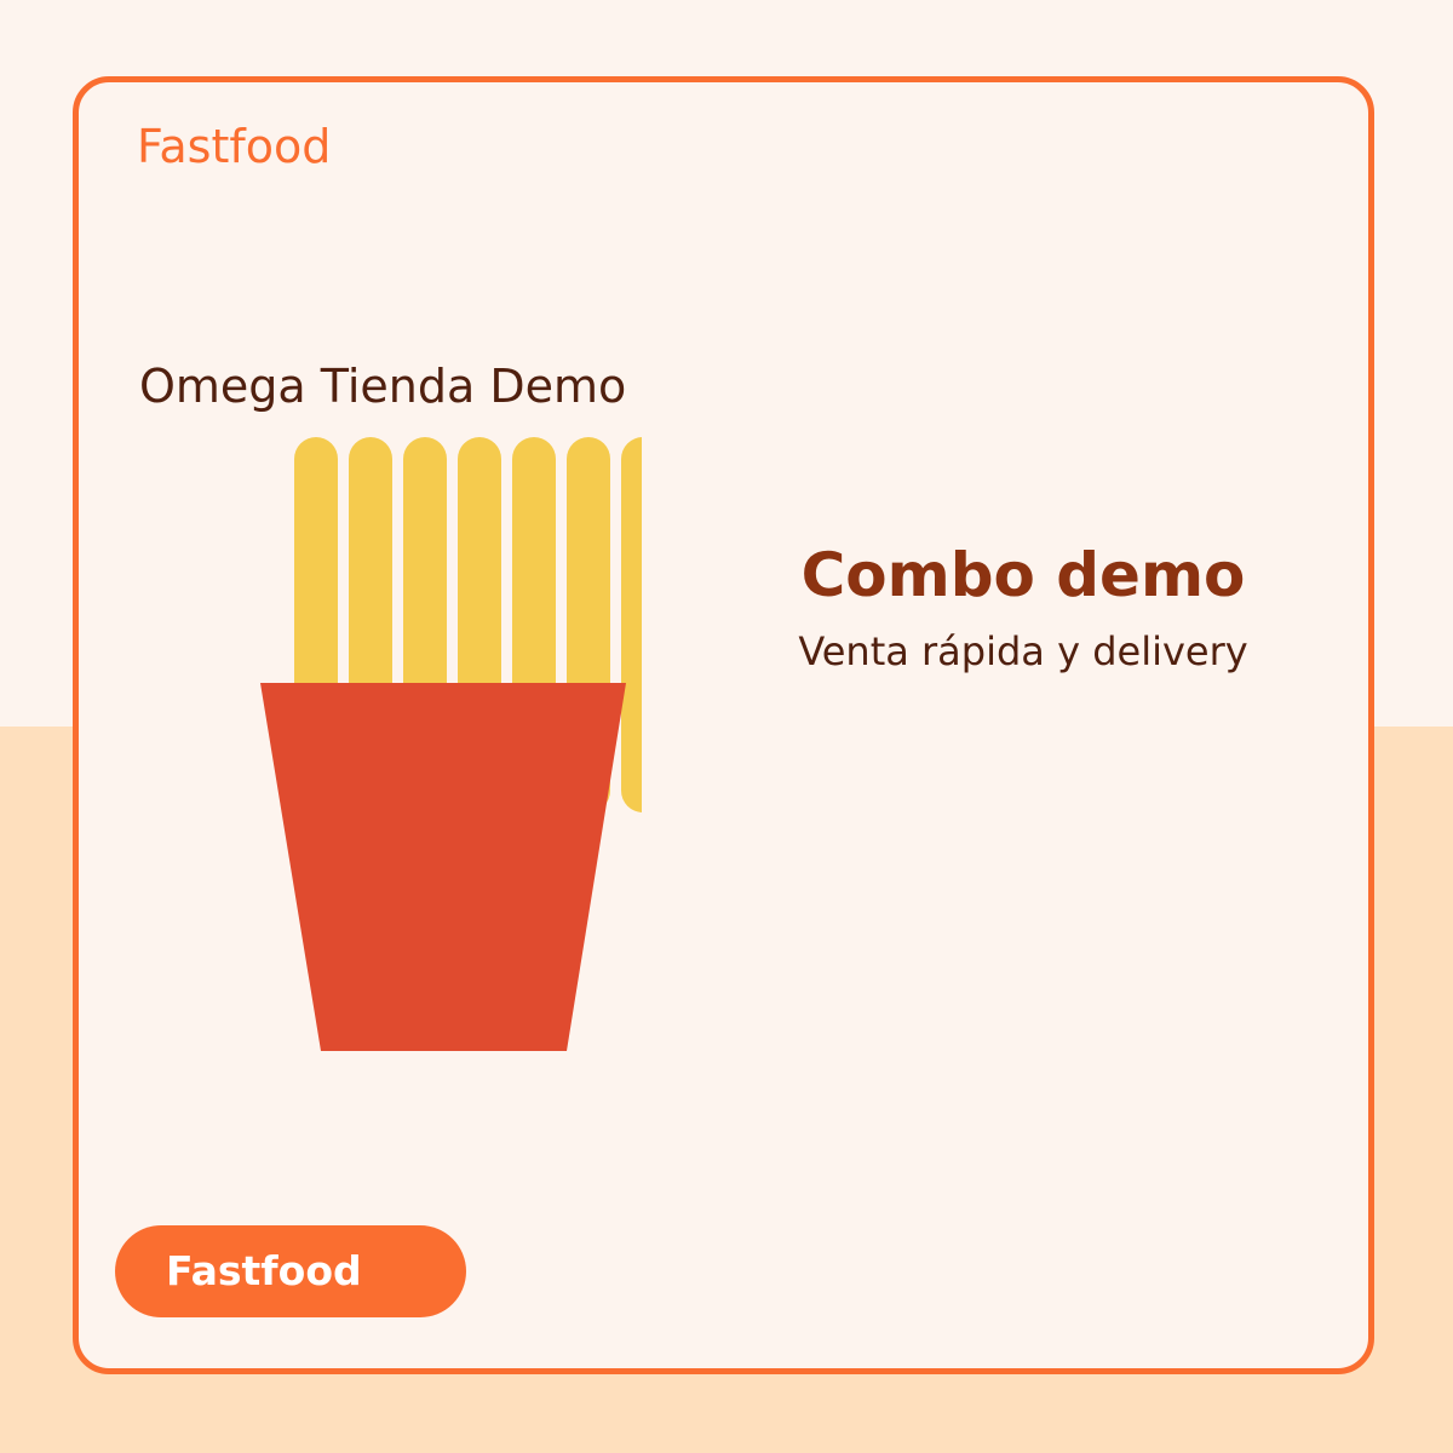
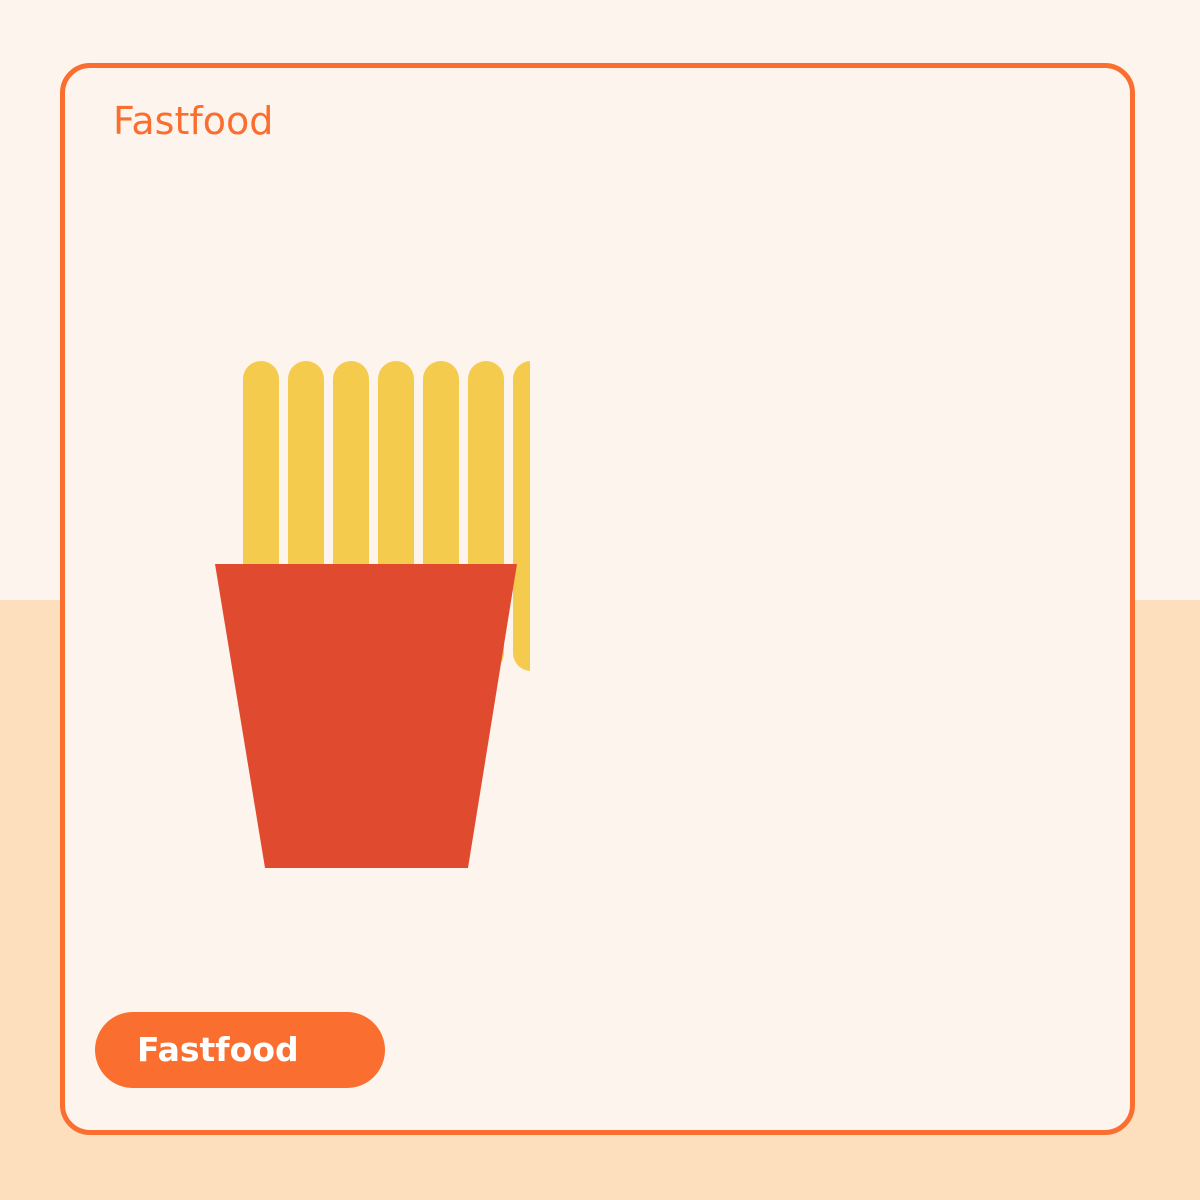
  Fastfood
- Omega Tienda Demo
- Combo demo
- Venta rápida y delivery
  Fastfood
